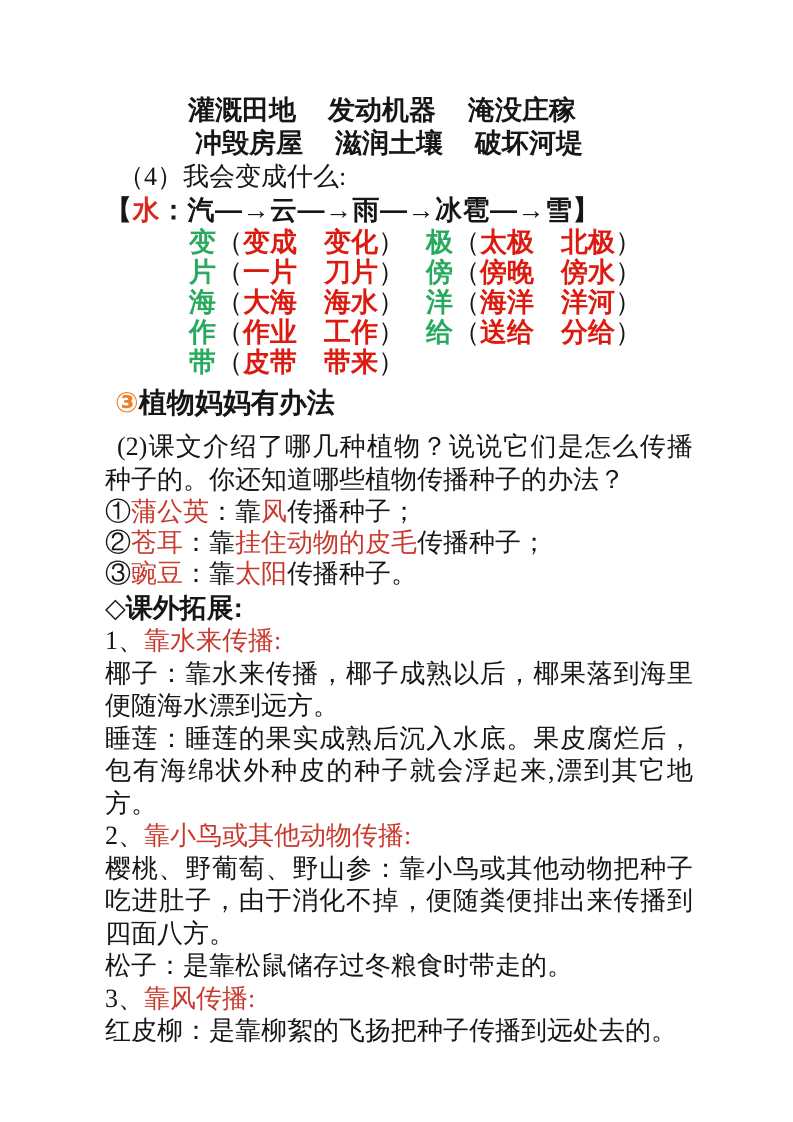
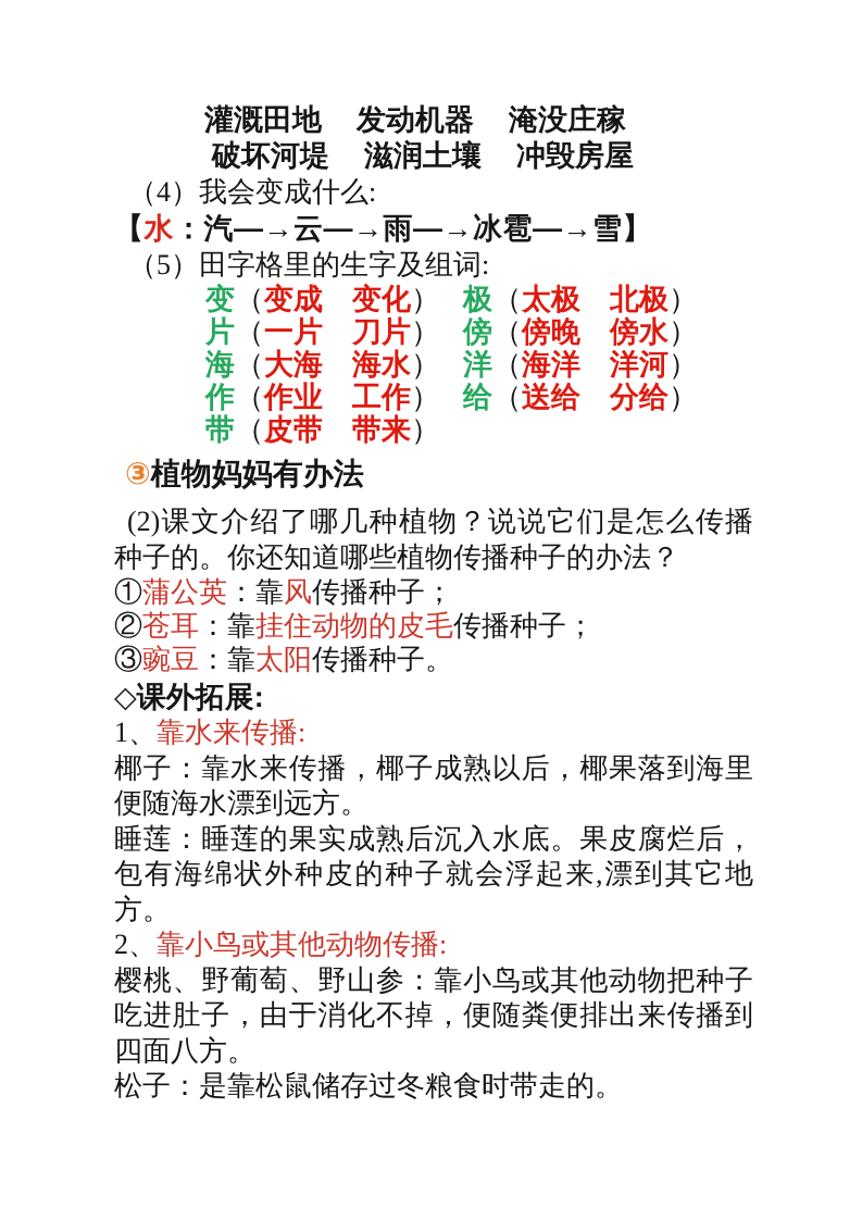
  灌溉田地
  发动机器
  淹没庄稼
- 冲毁房屋
+ 破坏河堤
  滋润土壤
- 破坏河堤
+ 冲毁房屋
  （4）我会变成什么:
  【水：汽—→云—→雨—→冰雹—→雪】
+ （5）田字格里的生字及组词:
  变（变成 变化）
  极（太极 北极）
  片（一片 刀片）
  傍（傍晚 傍水）
  海（大海 海水）
  洋（海洋 洋河）
  作（作业 工作）
  给（送给 分给）
  带（皮带 带来）
  ③植物妈妈有办法
  (2)课文介绍了哪几种植物？说说它们是怎么传播种子的。你还知道哪些植物传播种子的办法？
  ①蒲公英：靠风传播种子；
  ②苍耳：靠挂住动物的皮毛传播种子；
  ③豌豆：靠太阳传播种子。
  ◇课外拓展:
  1、靠水来传播:
  椰子：靠水来传播，椰子成熟以后，椰果落到海里便随海水漂到远方。
  睡莲：睡莲的果实成熟后沉入水底。果皮腐烂后，包有海绵状外种皮的种子就会浮起来,漂到其它地方。
  2、靠小鸟或其他动物传播:
  樱桃、野葡萄、野山参：靠小鸟或其他动物把种子吃进肚子，由于消化不掉，便随粪便排出来传播到四面八方。
  松子：是靠松鼠储存过冬粮食时带走的。
- 3、靠风传播:
- 红皮柳：是靠柳絮的飞扬把种子传播到远处去的。
